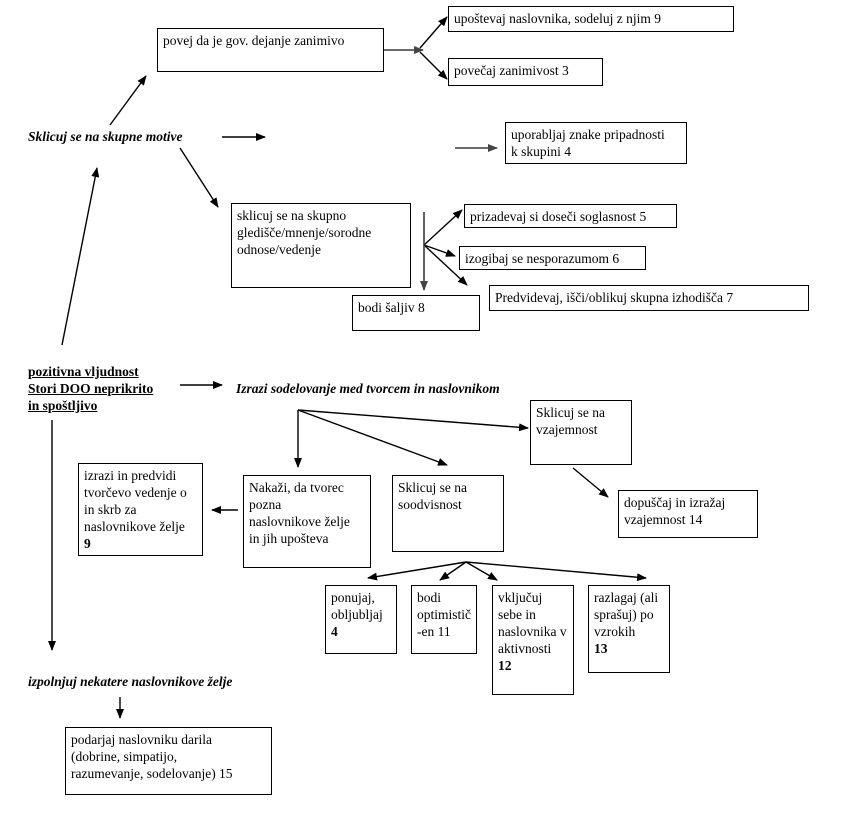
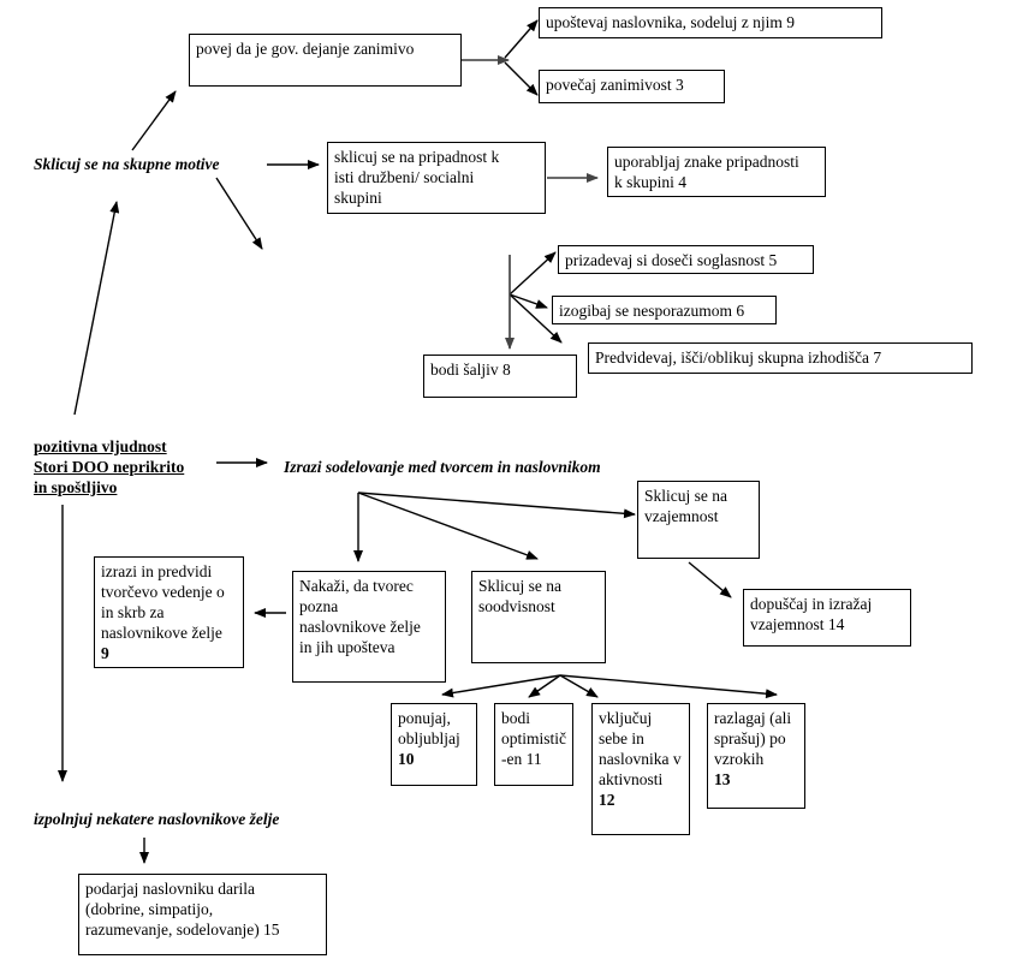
  povej da je gov. dejanje zanimivo
  upoštevaj naslovnika, sodeluj z njim 9
  povečaj zanimivost 3
  Sklicuj se na skupne motive
+ sklicuj se na pripadnost k
+ isti družbeni/ socialni
+ skupini
  uporabljaj znake pripadnosti
  k skupini 4
- sklicuj se na skupno
- gledišče/mnenje/sorodne
- odnose/vedenje
  prizadevaj si doseči soglasnost 5
  izogibaj se nesporazumom 6
  Predvidevaj, išči/oblikuj skupna izhodišča 7
  bodi šaljiv 8
  pozitivna vljudnost
  Stori DOO neprikrito
  in spoštljivo
  Izrazi sodelovanje med tvorcem in naslovnikom
  Sklicuj se na
  vzajemnost
  izrazi in predvidi
  tvorčevo vedenje o
  in skrb za
  naslovnikove želje
  9
  Nakaži, da tvorec
  pozna
  naslovnikove želje
  in jih upošteva
  Sklicuj se na
  soodvisnost
  dopuščaj in izražaj
  vzajemnost 14
  ponujaj,
  obljubljaj
- 4
+ 10
  bodi
  optimistič
  -en 11
  vključuj
  sebe in
  naslovnika v
  aktivnosti
  12
  razlagaj (ali
  sprašuj) po
  vzrokih
  13
  izpolnjuj nekatere naslovnikove želje
  podarjaj naslovniku darila
  (dobrine, simpatijo,
  razumevanje, sodelovanje) 15
